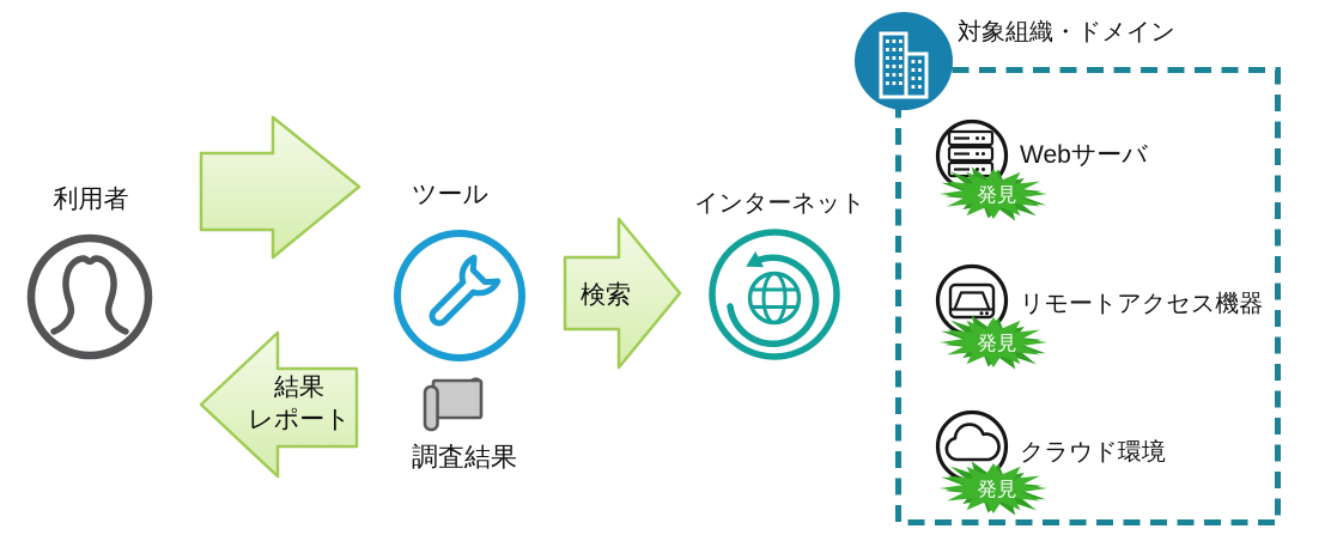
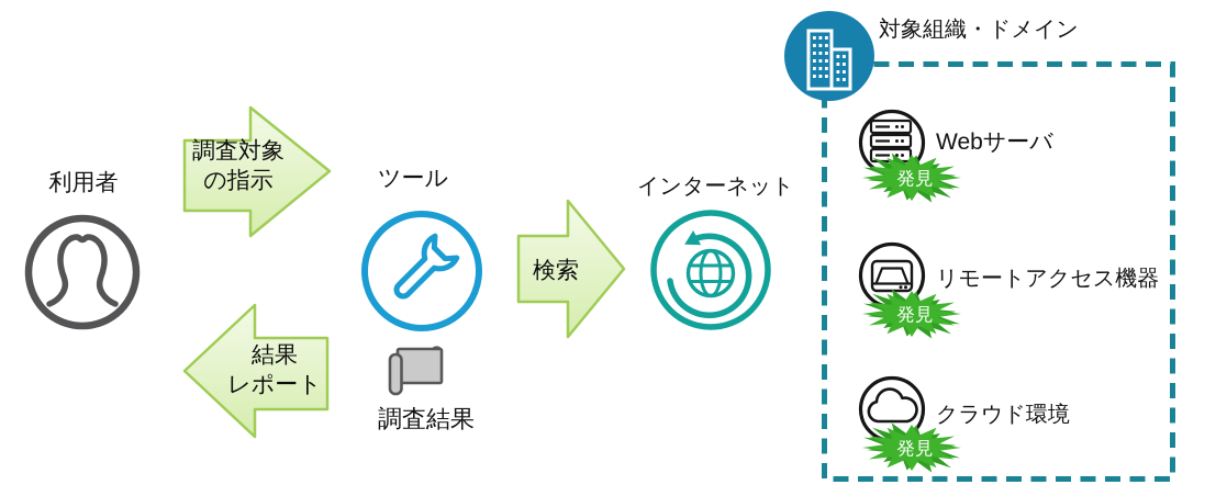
  利用者
+ 調査対象
+ の指示
  ツール
  検索
  インターネット
  結果
  レポート
  調査結果
  対象組織・ドメイン
  Webサーバ
  発見
  リモートアクセス機器
  発見
  クラウド環境
  発見
